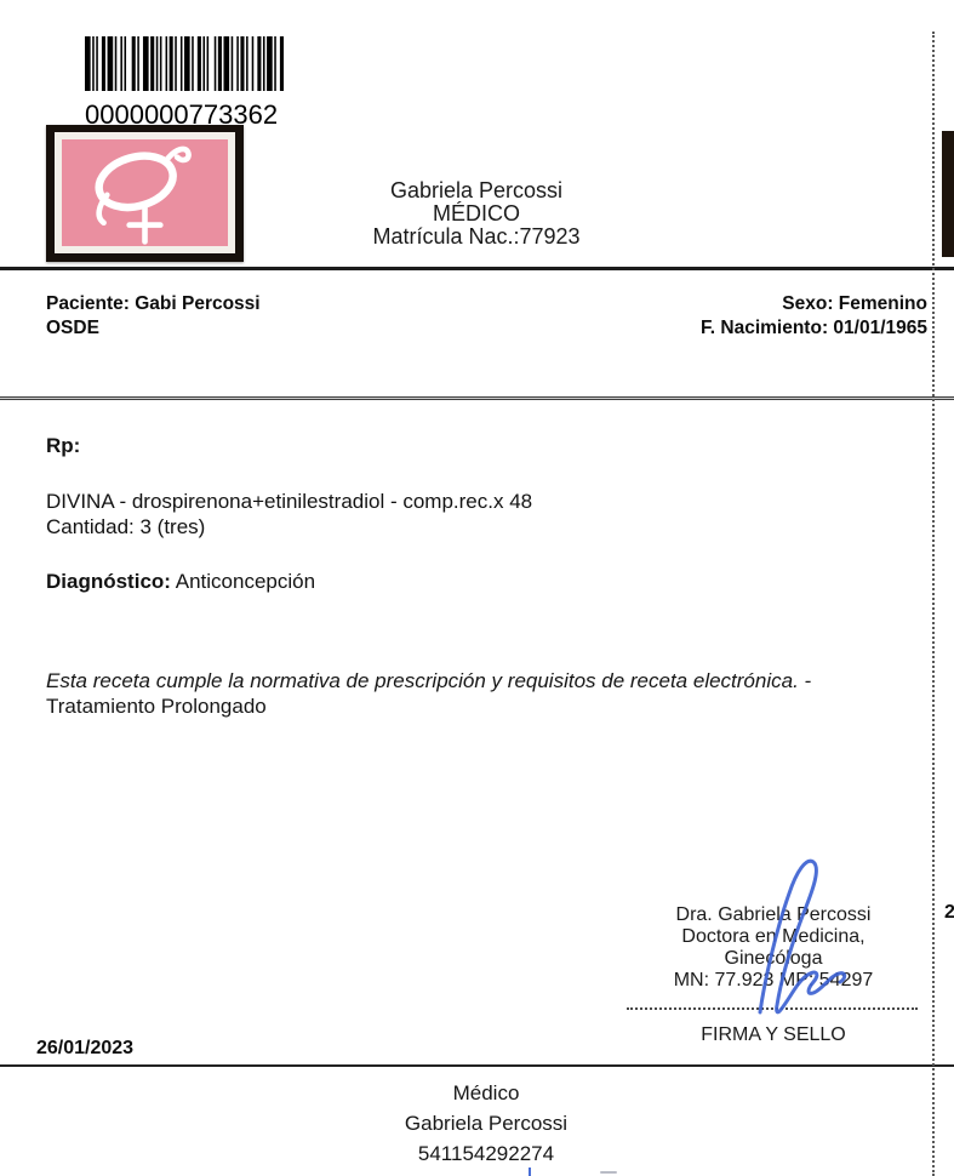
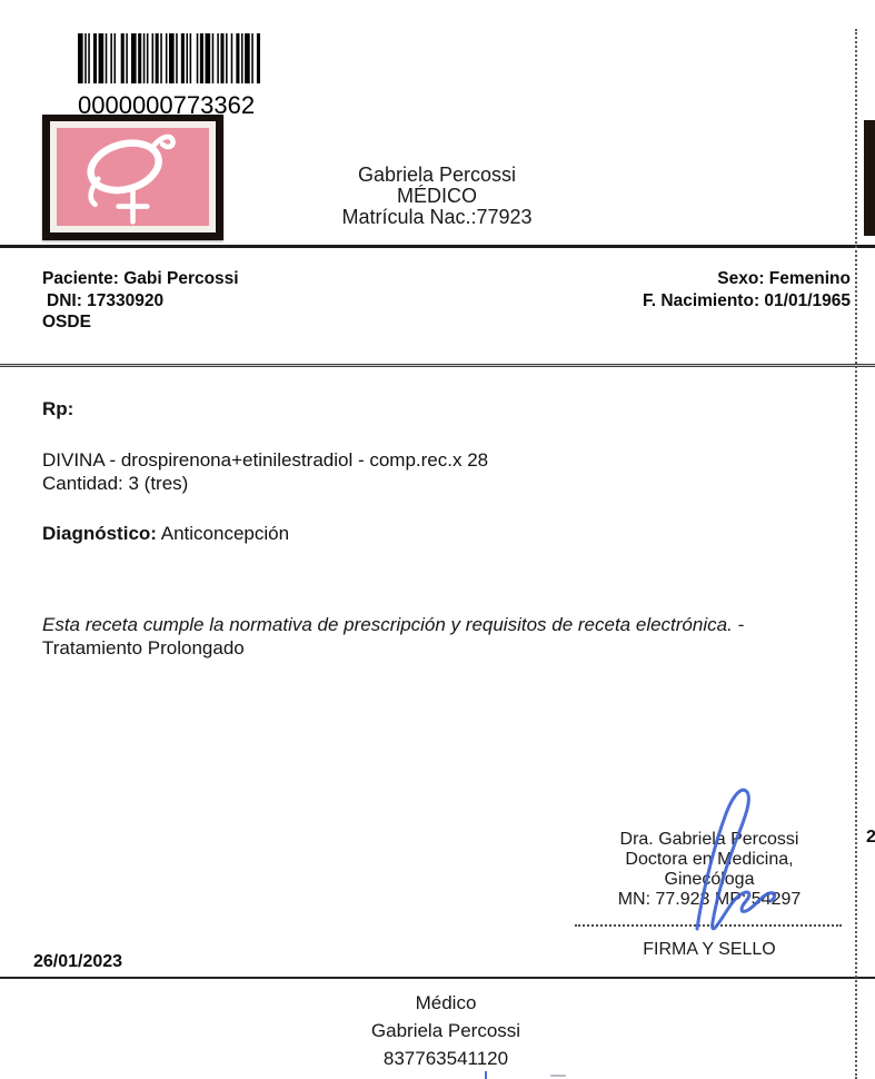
  0000000773362
  Gabriela Percossi
  MÉDICO
  Matrícula Nac.:77923
  Paciente: Gabi Percossi
+ DNI: 17330920
  OSDE
  Sexo: Femenino
  F. Nacimiento: 01/01/1965
  Rp:
- DIVINA - drospirenona+etinilestradiol - comp.rec.x 48
+ DIVINA - drospirenona+etinilestradiol - comp.rec.x 28
  Cantidad: 3 (tres)
  Diagnóstico: Anticoncepción
  Esta receta cumple la normativa de prescripción y requisitos de receta electrónica. -
  Tratamiento Prolongado
  Dra. Gabrielaercossi
  Doctora en Medicina,
  Gineóoga
  MN: 77.923 M: 54297
  FIRMA Y SELLO
  26/01/2023
  Médico
  Gabriela Percossi
- 541154292274
+ 837763541120
  2
